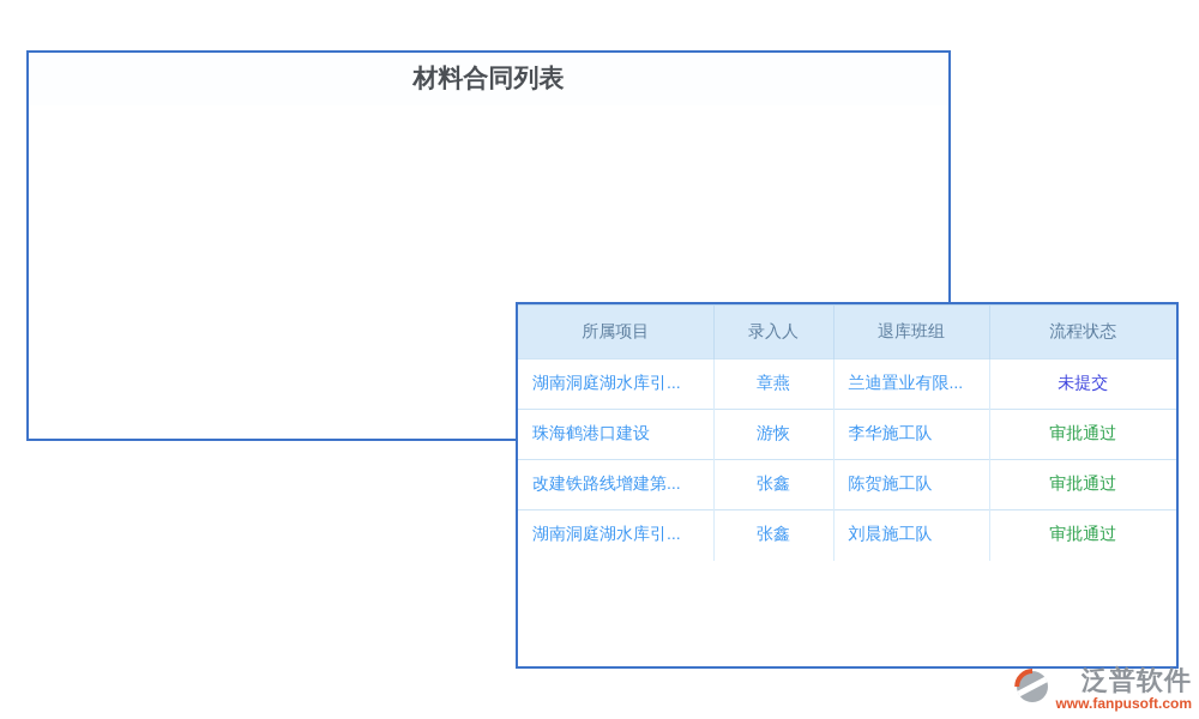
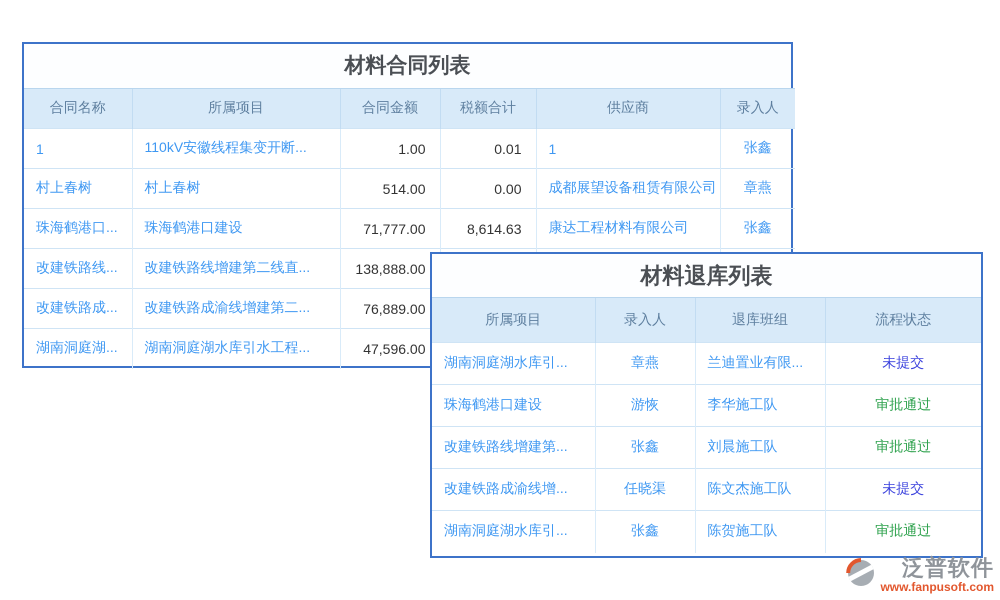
  材料合同列表
+ 合同名称	所属项目	合同金额	税额合计	供应商	录入人
+ 1	110kV安徽线程集变开断...	1.00	0.01	1	张鑫
+ 村上春树	村上春树	514.00	0.00	成都展望设备租赁有限公司	章燕
+ 珠海鹤港口...	珠海鹤港口建设	71,777.00	8,614.63	康达工程材料有限公司	张鑫
+ 改建铁路线...	改建铁路线增建第二线直...	138,888.00
+ 改建铁路成...	改建铁路成渝线增建第二...	76,889.00
+ 湖南洞庭湖...	湖南洞庭湖水库引水工程...	47,596.00
+ 材料退库列表
  所属项目	录入人	退库班组	流程状态
  湖南洞庭湖水库引...	章燕	兰迪置业有限...	未提交
  珠海鹤港口建设	游恢	李华施工队	审批通过
- 改建铁路线增建第...	张鑫	陈贺施工队	审批通过
+ 改建铁路线增建第...	张鑫	刘晨施工队	审批通过
+ 改建铁路成渝线增...	任晓渠	陈文杰施工队	未提交
- 湖南洞庭湖水库引...	张鑫	刘晨施工队	审批通过
+ 湖南洞庭湖水库引...	张鑫	陈贺施工队	审批通过
  泛普软件
  www.fanpusoft.com
